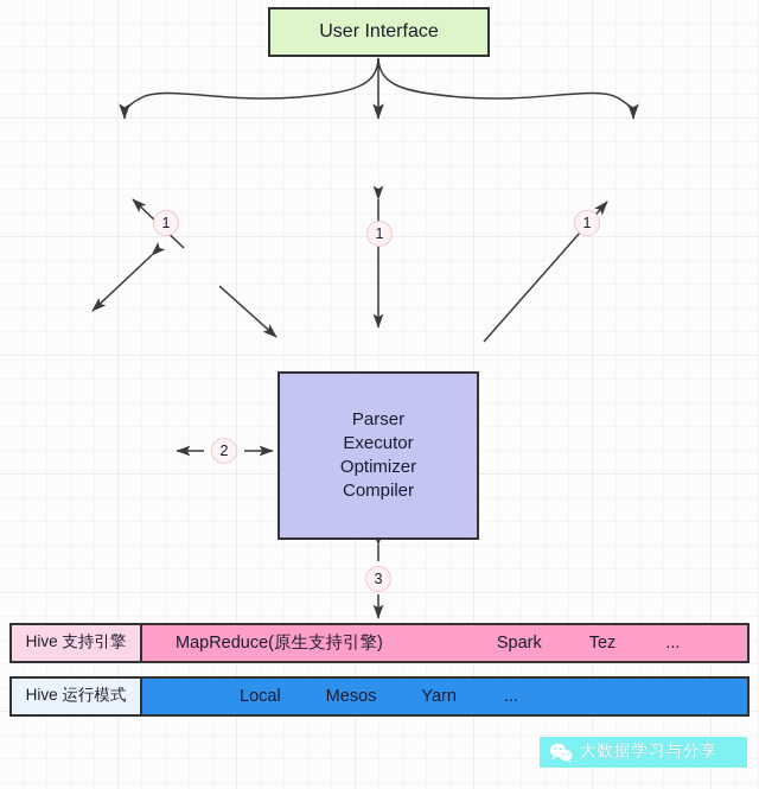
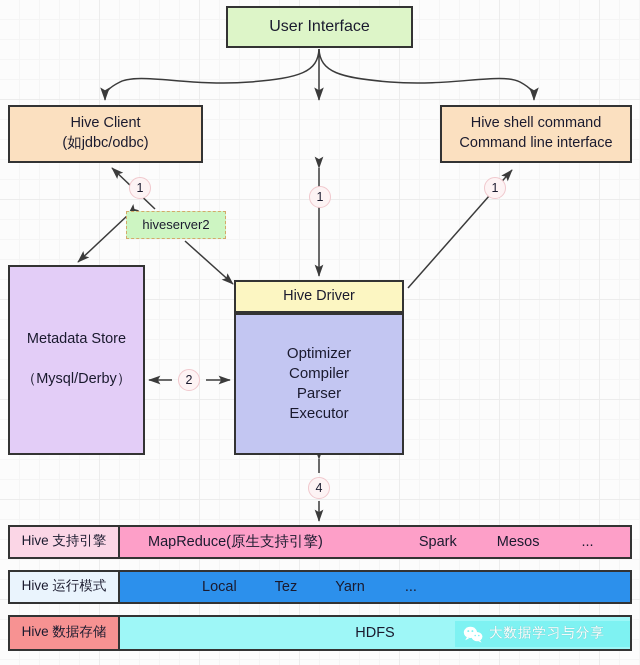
  User Interface
+ Hive Client
+ (如jdbc/odbc)
+ Hive shell command
+ Command line interface
+ hiveserver2
+ Metadata Store
+ （Mysql/Derby）
+ Hive Driver
- Parser
+ Optimizer
- Executor
+ Compiler
- Optimizer
+ Parser
- Compiler
+ Executor
  1
  1
  1
  2
- 3
+ 4
  Hive 支持引擎
  MapReduce(原生支持引擎)
  Spark
- Tez
+ Mesos
  ...
  Hive 运行模式
  Local
- Mesos
+ Tez
  Yarn
  ...
+ Hive 数据存储
+ HDFS
  大数据学习与分享
